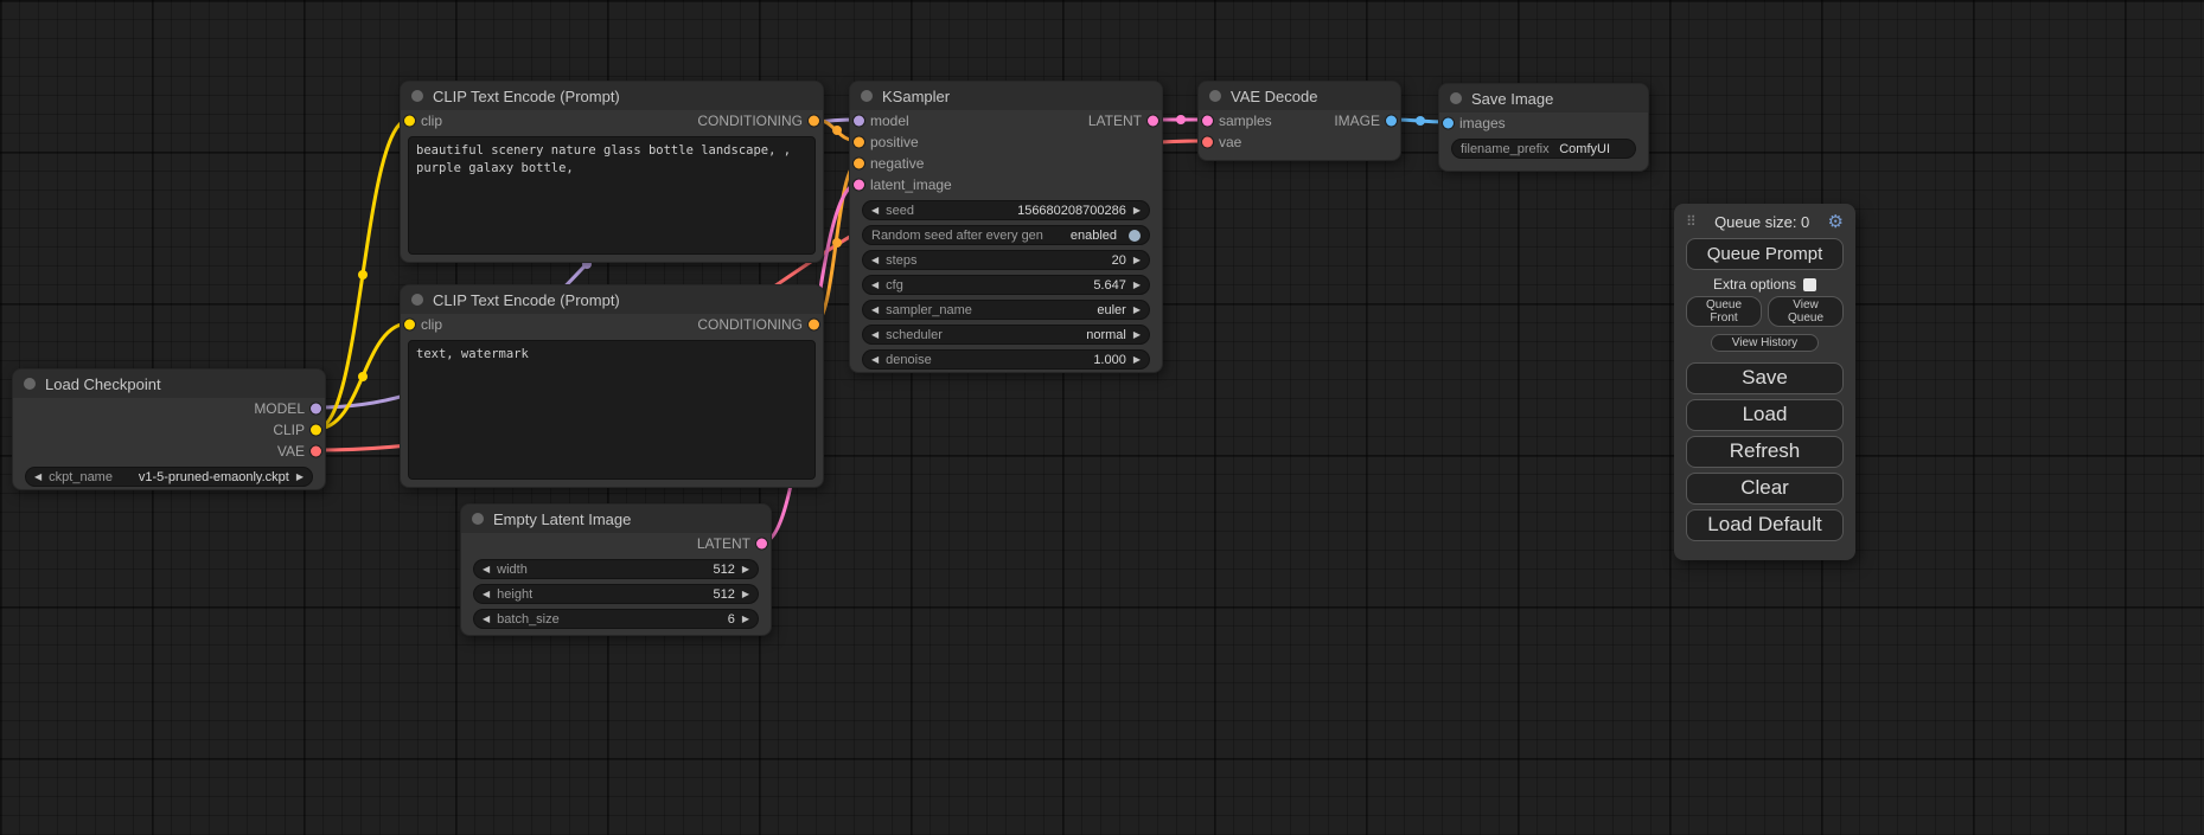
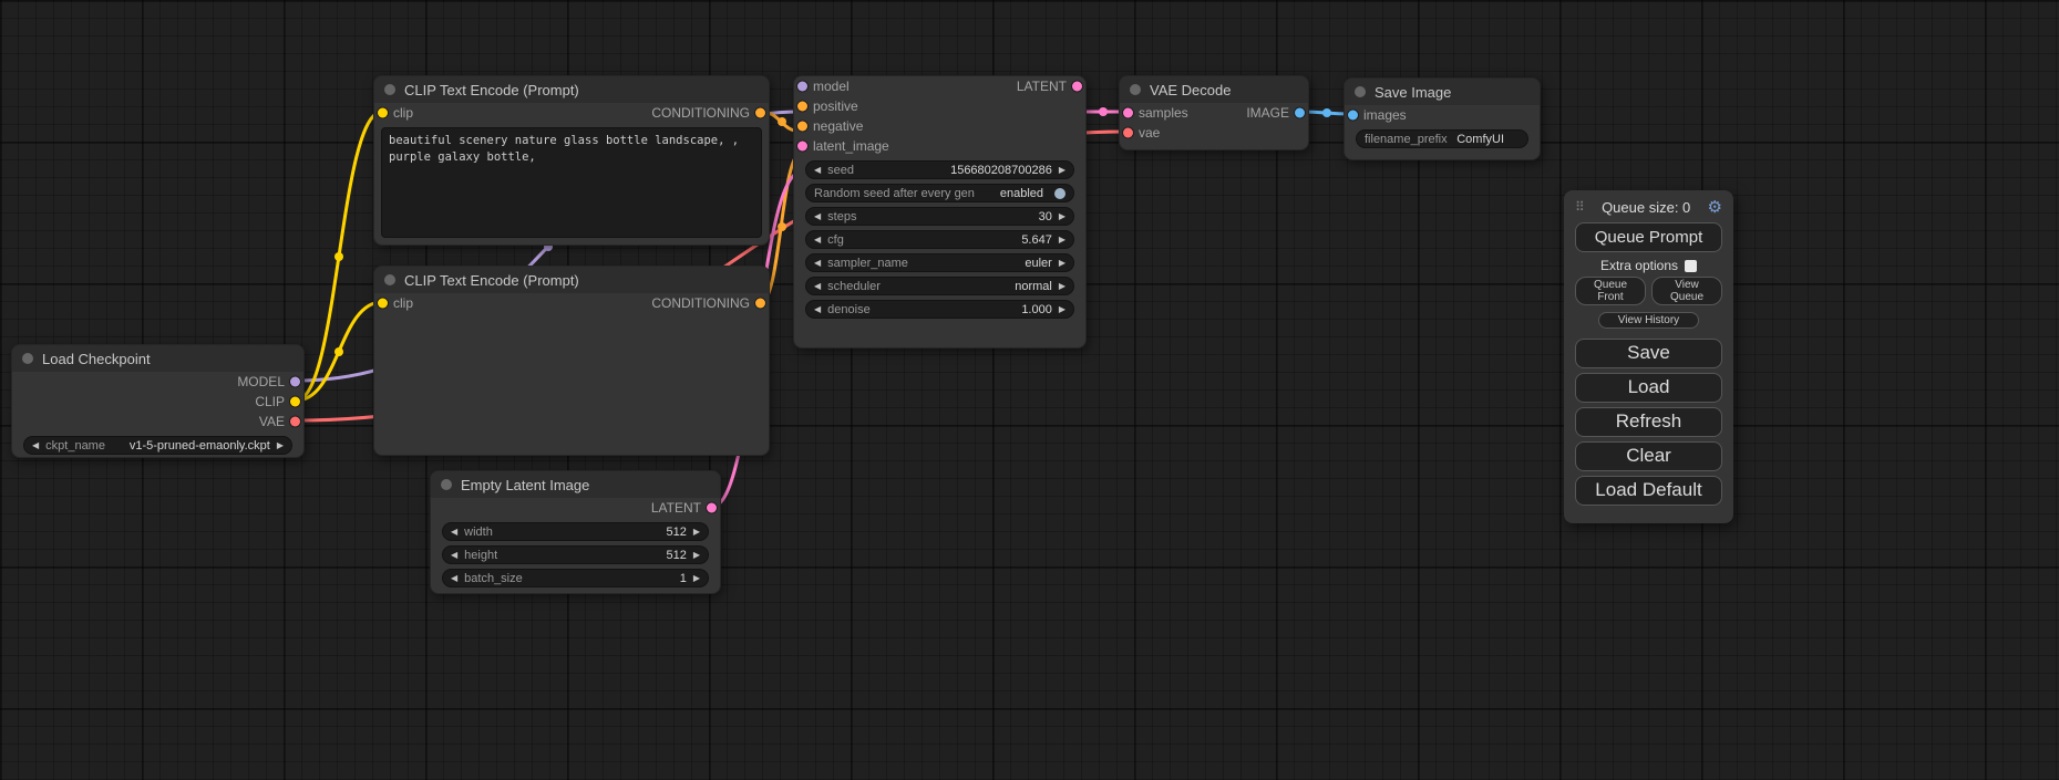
  Load Checkpoint
  MODEL
  CLIP
  VAE
  ◀
  ckpt_name
  v1-5-pruned-emaonly.ckpt
  ▶
  CLIP Text Encode (Prompt)
  clip
  CONDITIONING
  CLIP Text Encode (Prompt)
  clip
  CONDITIONING
- text, watermark
  Empty Latent Image
  LATENT
  ◀
  width
  512
  ▶
  ◀
  height
  512
  ▶
  ◀
  batch_size
- 6
+ 1
  ▶
- KSampler
  model
  LATENT
  positive
  negative
  latent_image
  ◀
  seed
  156680208700286
  ▶
  Random seed after every gen
  enabled
  ◀
  steps
- 20
+ 30
  ▶
  ◀
  cfg
  5.647
  ▶
  ◀
  sampler_name
  euler
  ▶
  ◀
  scheduler
  normal
  ▶
  ◀
  denoise
  1.000
  ▶
  VAE Decode
  samples
  IMAGE
  vae
  Save Image
  images
  filename_prefix
  ComfyUI
  ⠿
  Queue size: 0
  ⚙
  Queue Prompt
  Extra options
  Queue Front
  View Queue
  View History
  Save
  Load
  Refresh
  Clear
  Load Default
